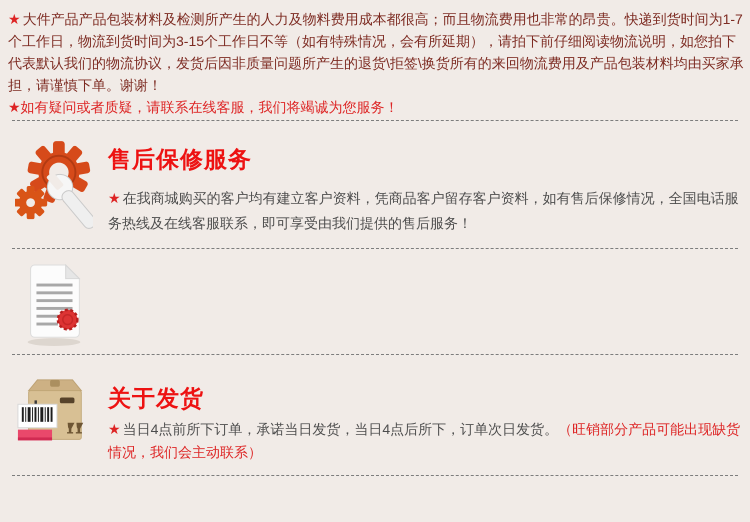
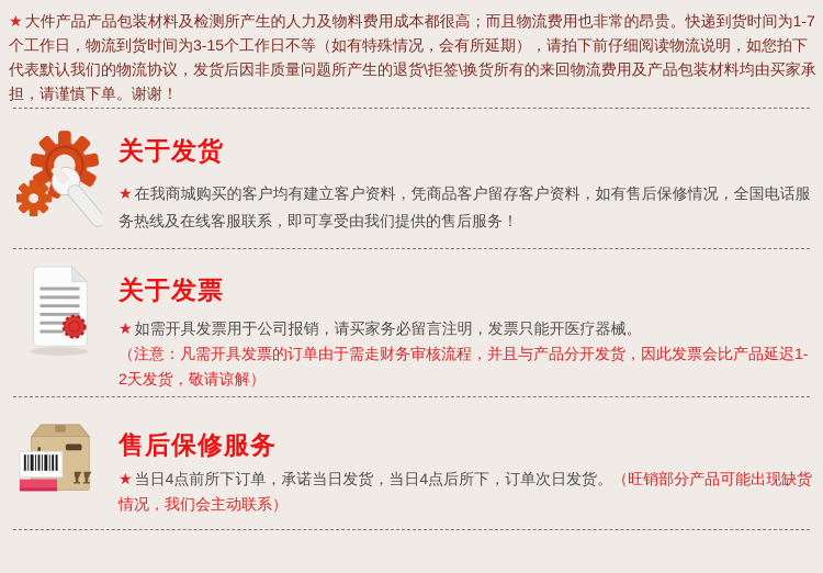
  ★ 大件产品产品包装材料及检测所产生的人力及物料费用成本都很高；而且物流费用也非常的昂贵。快递到货时间为1-7个工作日，物流到货时间为3-15个工作日不等（如有特殊情况，会有所延期），请拍下前仔细阅读物流说明，如您拍下代表默认我们的物流协议，发货后因非质量问题所产生的退货\拒签\换货所有的来回物流费用及产品包装材料均由买家承担，请谨慎下单。谢谢！
- ★如有疑问或者质疑，请联系在线客服，我们将竭诚为您服务！
- 售后保修服务
+ 关于发货
  ★ 在我商城购买的客户均有建立客户资料，凭商品客户留存客户资料，如有售后保修情况，全国电话服务热线及在线客服联系，即可享受由我们提供的售后服务！
+ 关于发票
+ ★ 如需开具发票用于公司报销，请买家务必留言注明，发票只能开医疗器械。
+ （注意：凡需开具发票的订单由于需走财务审核流程，并且与产品分开发货，因此发票会比产品延迟1-2天发货，敬请谅解）
- 关于发货
+ 售后保修服务
  ★ 当日4点前所下订单，承诺当日发货，当日4点后所下，订单次日发货。（旺销部分产品可能出现缺货情况，我们会主动联系）
